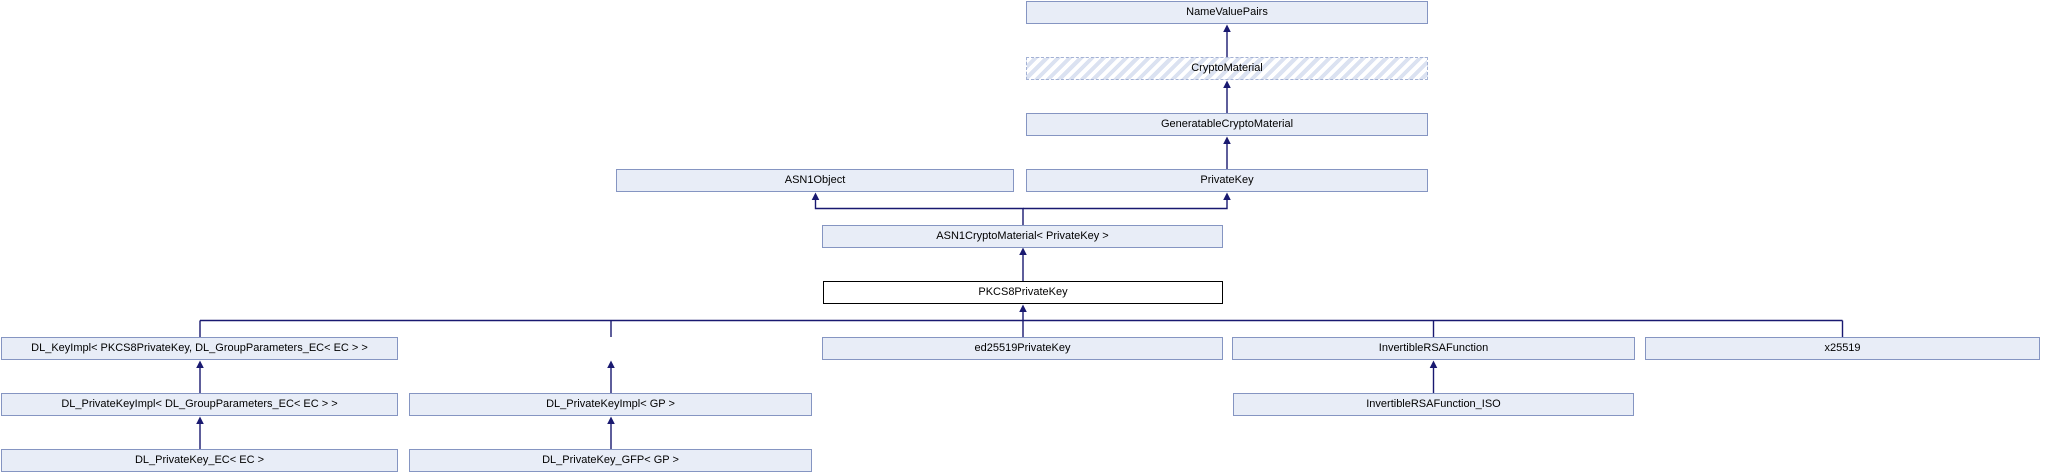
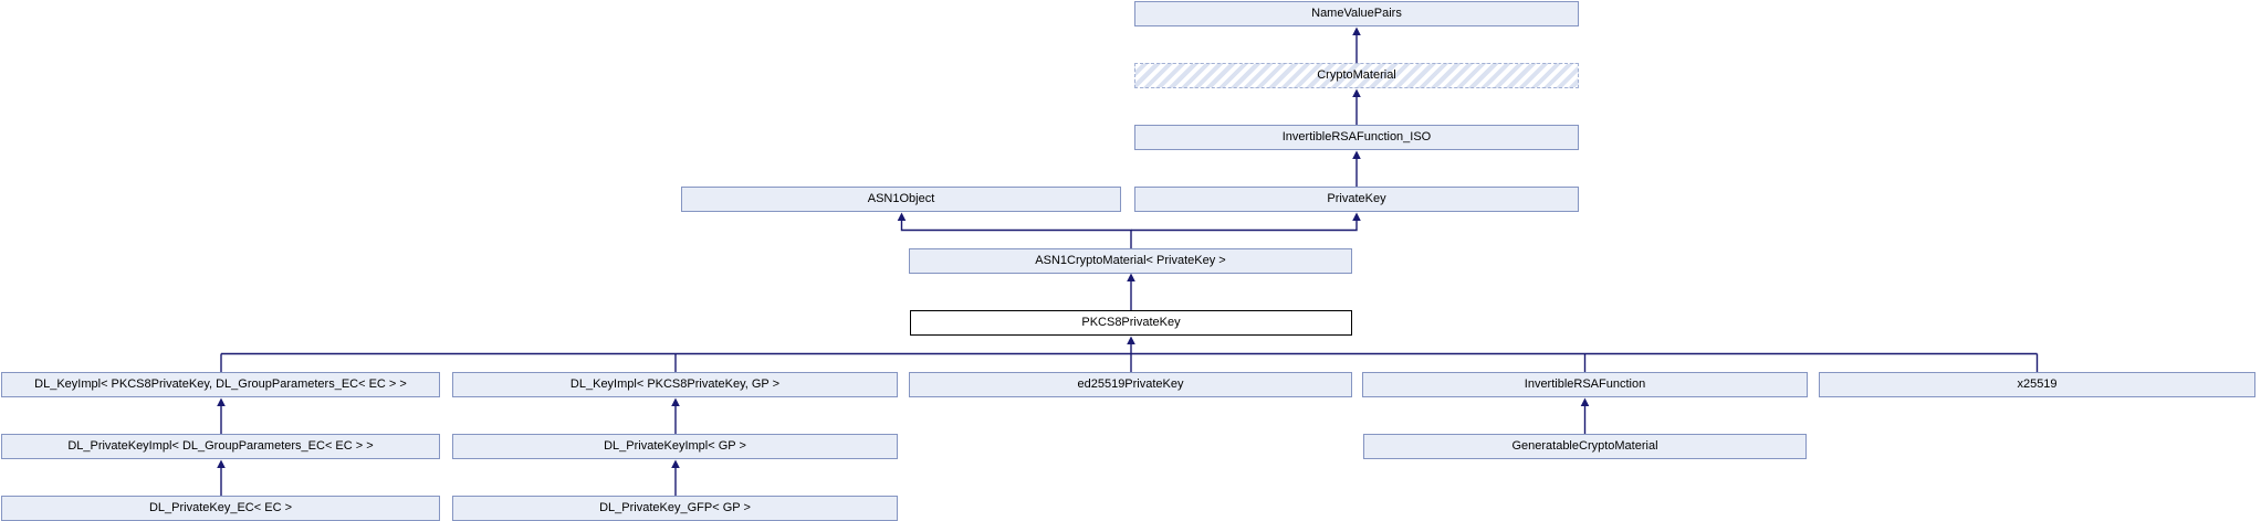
  NameValuePairs
  CryptoMaterial
- GeneratableCryptoMaterial
+ InvertibleRSAFunction_ISO
  ASN1Object
  PrivateKey
  ASN1CryptoMaterial< PrivateKey >
  PKCS8PrivateKey
  DL_KeyImpl< PKCS8PrivateKey, DL_GroupParameters_EC< EC > >
+ DL_KeyImpl< PKCS8PrivateKey, GP >
  ed25519PrivateKey
  InvertibleRSAFunction
  x25519
  DL_PrivateKeyImpl< DL_GroupParameters_EC< EC > >
  DL_PrivateKeyImpl< GP >
- InvertibleRSAFunction_ISO
+ GeneratableCryptoMaterial
  DL_PrivateKey_EC< EC >
  DL_PrivateKey_GFP< GP >
